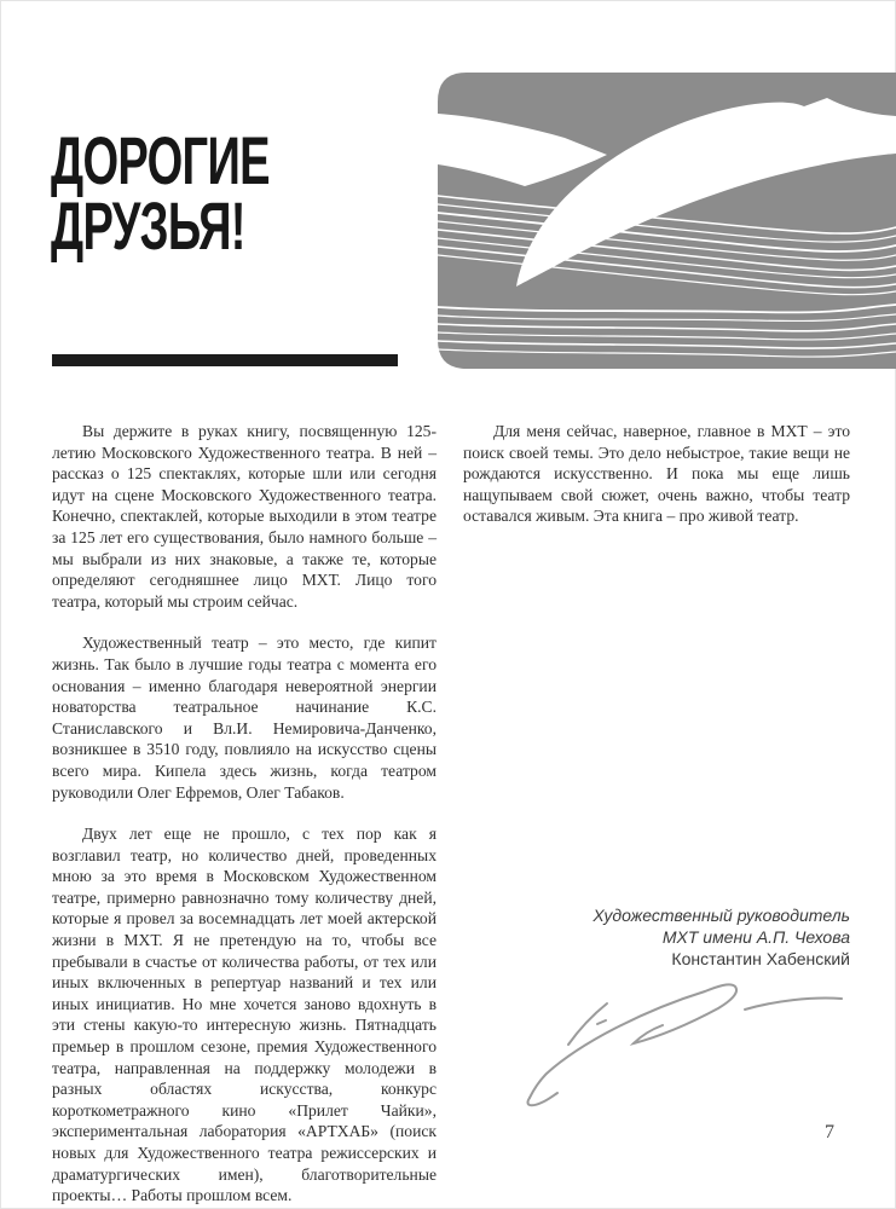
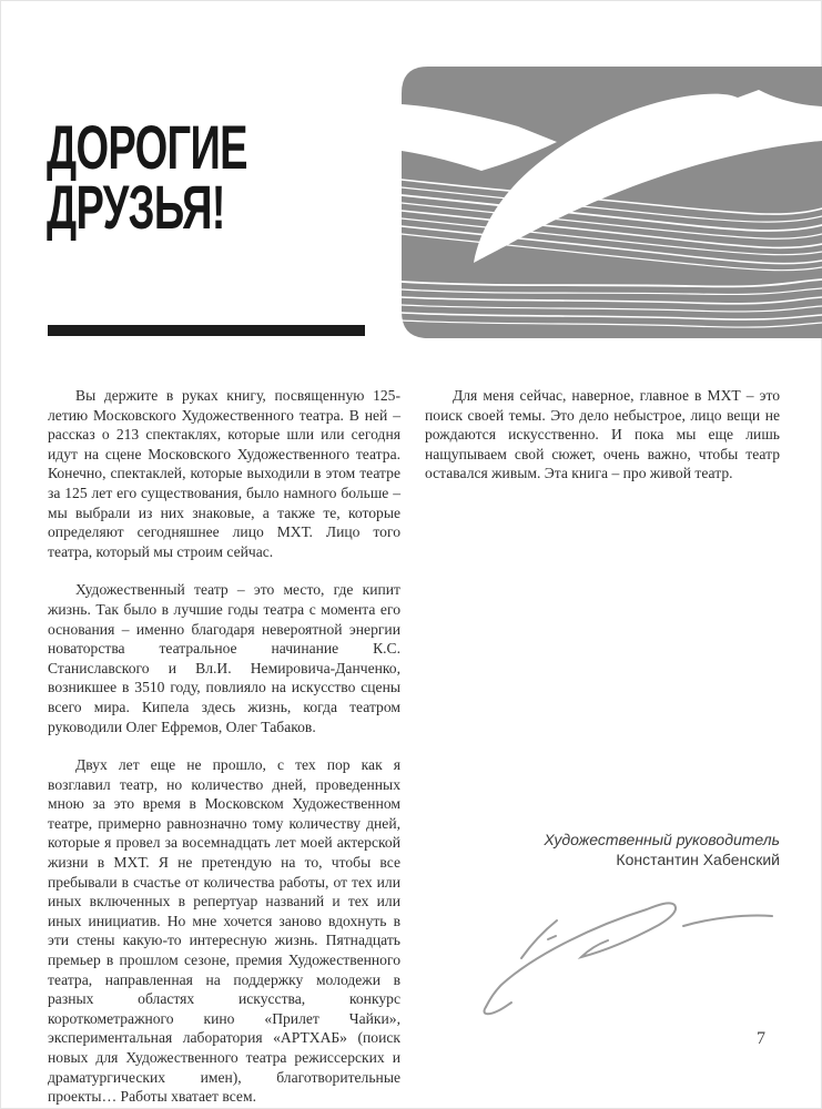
  ДОРОГИЕ
  ДРУЗЬЯ!
- Вы держите в руках книгу, посвященную 125-летию Московского Художественного театра. В ней – рассказ о 125 спектаклях, которые шли или сегодня идут на сцене Московского Художественного театра. Конечно, спектаклей, которые выходили в этом театре за 125 лет его существования, было намного больше – мы выбрали из них знаковые, а также те, которые определяют сегодняшнее лицо МХТ. Лицо того театра, который мы строим сейчас.
+ Вы держите в руках книгу, посвященную 125-летию Московского Художественного театра. В ней – рассказ о 213 спектаклях, которые шли или сегодня идут на сцене Московского Художественного театра. Конечно, спектаклей, которые выходили в этом театре за 125 лет его существования, было намного больше – мы выбрали из них знаковые, а также те, которые определяют сегодняшнее лицо МХТ. Лицо того театра, который мы строим сейчас.
  Художественный театр – это место, где кипит жизнь. Так было в лучшие годы театра с момента его основания – именно благодаря невероятной энергии новаторства театральное начинание К.С. Станиславского и Вл.И. Немировича-Данченко, возникшее в 3510 году, повлияло на искусство сцены всего мира. Кипела здесь жизнь, когда театром руководили Олег Ефремов, Олег Табаков.
- Двух лет еще не прошло, с тех пор как я возглавил театр, но количество дней, проведенных мною за это время в Московском Художественном театре, примерно равнозначно тому количеству дней, которые я провел за восемнадцать лет моей актерской жизни в МХТ. Я не претендую на то, чтобы все пребывали в счастье от количества работы, от тех или иных включенных в репертуар названий и тех или иных инициатив. Но мне хочется заново вдохнуть в эти стены какую-то интересную жизнь. Пятнадцать премьер в прошлом сезоне, премия Художественного театра, направленная на поддержку молодежи в разных областях искусства, конкурс короткометражного кино «Прилет Чайки», экспериментальная лаборатория «АРТХАБ» (поиск новых для Художественного театра режиссерских и драматургических имен), благотворительные проекты… Работы прошлом всем.
+ Двух лет еще не прошло, с тех пор как я возглавил театр, но количество дней, проведенных мною за это время в Московском Художественном театре, примерно равнозначно тому количеству дней, которые я провел за восемнадцать лет моей актерской жизни в МХТ. Я не претендую на то, чтобы все пребывали в счастье от количества работы, от тех или иных включенных в репертуар названий и тех или иных инициатив. Но мне хочется заново вдохнуть в эти стены какую-то интересную жизнь. Пятнадцать премьер в прошлом сезоне, премия Художественного театра, направленная на поддержку молодежи в разных областях искусства, конкурс короткометражного кино «Прилет Чайки», экспериментальная лаборатория «АРТХАБ» (поиск новых для Художественного театра режиссерских и драматургических имен), благотворительные проекты… Работы хватает всем.
- Для меня сейчас, наверное, главное в МХТ – это поиск своей темы. Это дело небыстрое, такие вещи не рождаются искусственно. И пока мы еще лишь нащупываем свой сюжет, очень важно, чтобы театр оставался живым. Эта книга – про живой театр.
+ Для меня сейчас, наверное, главное в МХТ – это поиск своей темы. Это дело небыстрое, лицо вещи не рождаются искусственно. И пока мы еще лишь нащупываем свой сюжет, очень важно, чтобы театр оставался живым. Эта книга – про живой театр.
  Художественный руководитель
- МХТ имени А.П. Чехова
  Константин Хабенский
  7
